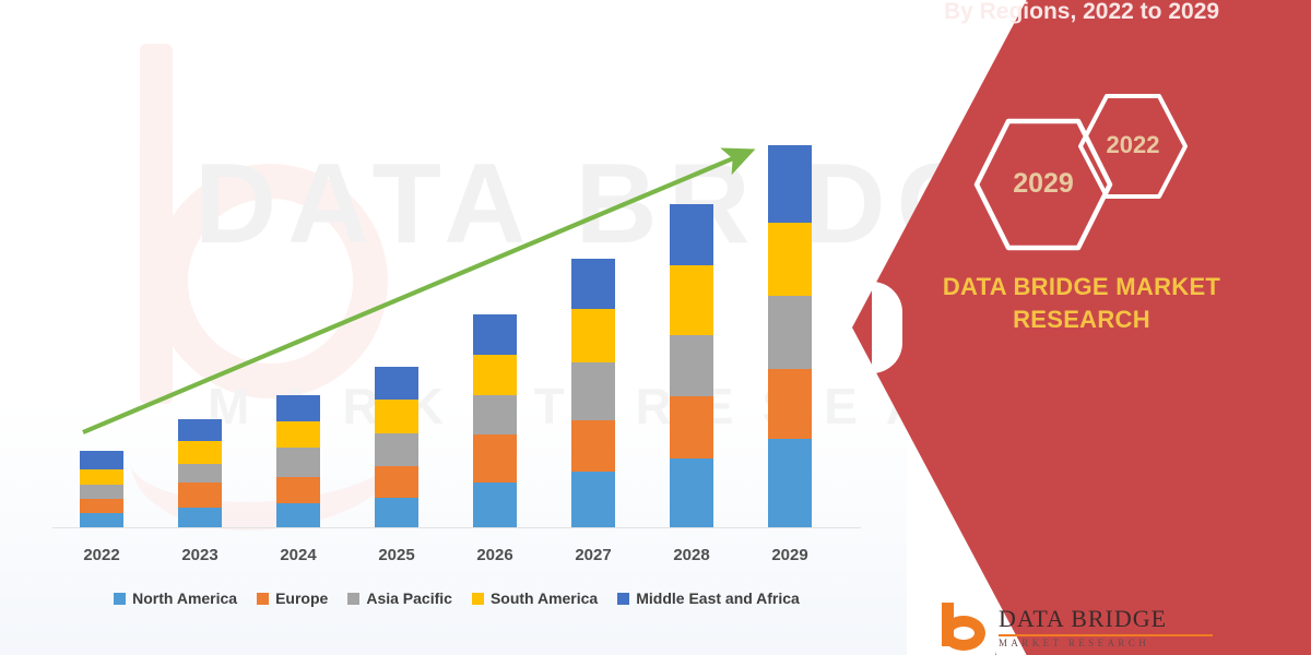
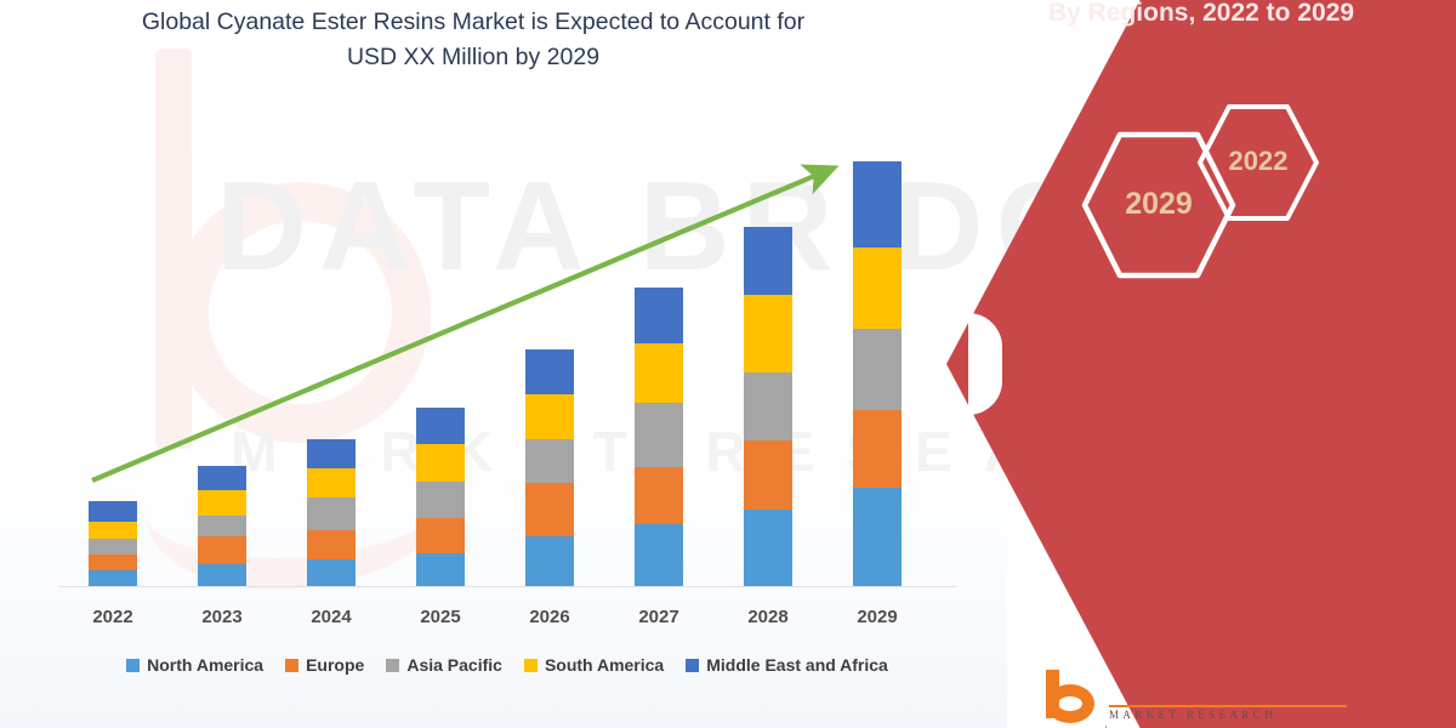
+ Global Cyanate Ester Resins Market is Expected to Account for
+ USD XX Million by 2029
  2022
  2023
  2024
  2025
  2026
  2027
  2028
  2029
  North America
  Europe
  Asia Pacific
  South America
  Middle East and Africa
  By Regions, 2022 to 2029
  2029
  2022
- DATA BRIDGE MARKET
- RESEARCH
- DATA BRIDGE
  MARKET RESEARCH
